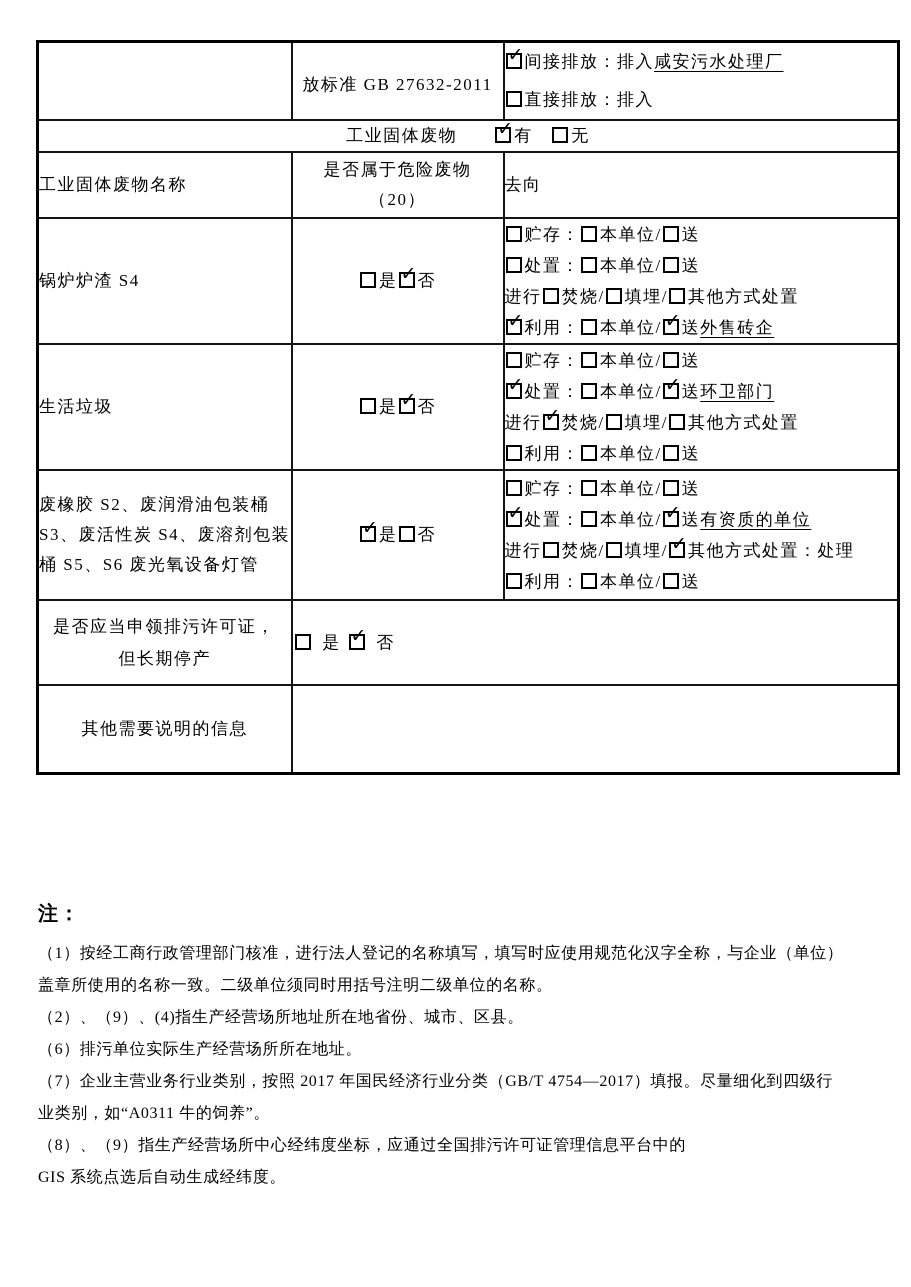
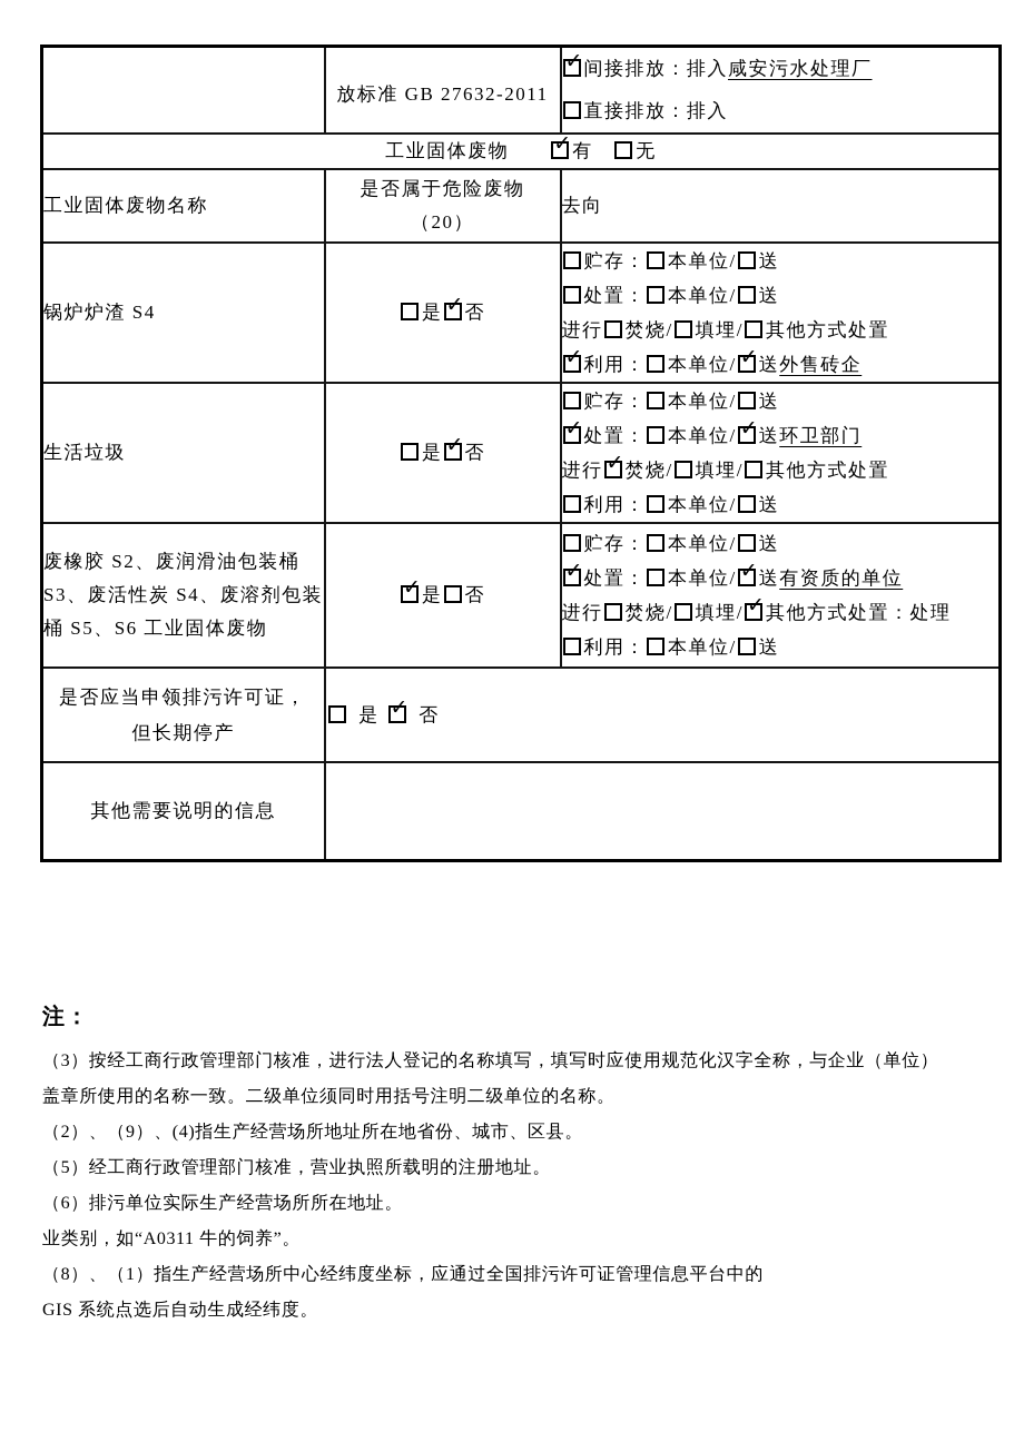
  	放标准 GB 27632-2011	间接排放：排入咸安污水处理厂 直接排放：排入
  工业固体废物 有 无
  工业固体废物名称	是否属于危险废物 （20）	去向
  锅炉炉渣 S4	是 否	贮存： 本单位/ 送 处置： 本单位/ 送 进行 焚烧/ 填埋/ 其他方式处置 利用： 本单位/ 送外售砖企
  生活垃圾	是 否	贮存： 本单位/ 送 处置： 本单位/ 送环卫部门 进行 焚烧/ 填埋/ 其他方式处置 利用： 本单位/ 送
- 废橡胶 S2、废润滑油包装桶 S3、废活性炭 S4、废溶剂包装桶 S5、S6 废光氧设备灯管	是 否	贮存： 本单位/ 送 处置： 本单位/ 送有资质的单位 进行 焚烧/ 填埋/ 其他方式处置：处理 利用： 本单位/ 送
+ 废橡胶 S2、废润滑油包装桶 S3、废活性炭 S4、废溶剂包装桶 S5、S6 工业固体废物	是 否	贮存： 本单位/ 送 处置： 本单位/ 送有资质的单位 进行 焚烧/ 填埋/ 其他方式处置：处理 利用： 本单位/ 送
  是否应当申领排污许可证， 但长期停产	是 否
  其他需要说明的信息
  注：
- （1）按经工商行政管理部门核准，进行法人登记的名称填写，填写时应使用规范化汉字全称，与企业（单位）
+ （3）按经工商行政管理部门核准，进行法人登记的名称填写，填写时应使用规范化汉字全称，与企业（单位）
  盖章所使用的名称一致。二级单位须同时用括号注明二级单位的名称。
  （2）、（9）、(4)指生产经营场所地址所在地省份、城市、区县。
+ （5）经工商行政管理部门核准，营业执照所载明的注册地址。
  （6）排污单位实际生产经营场所所在地址。
- （7）企业主营业务行业类别，按照 2017 年国民经济行业分类（GB/T 4754—2017）填报。尽量细化到四级行
  业类别，如“A0311 牛的饲养”。
- （8）、（9）指生产经营场所中心经纬度坐标，应通过全国排污许可证管理信息平台中的
+ （8）、（1）指生产经营场所中心经纬度坐标，应通过全国排污许可证管理信息平台中的
  GIS 系统点选后自动生成经纬度。
